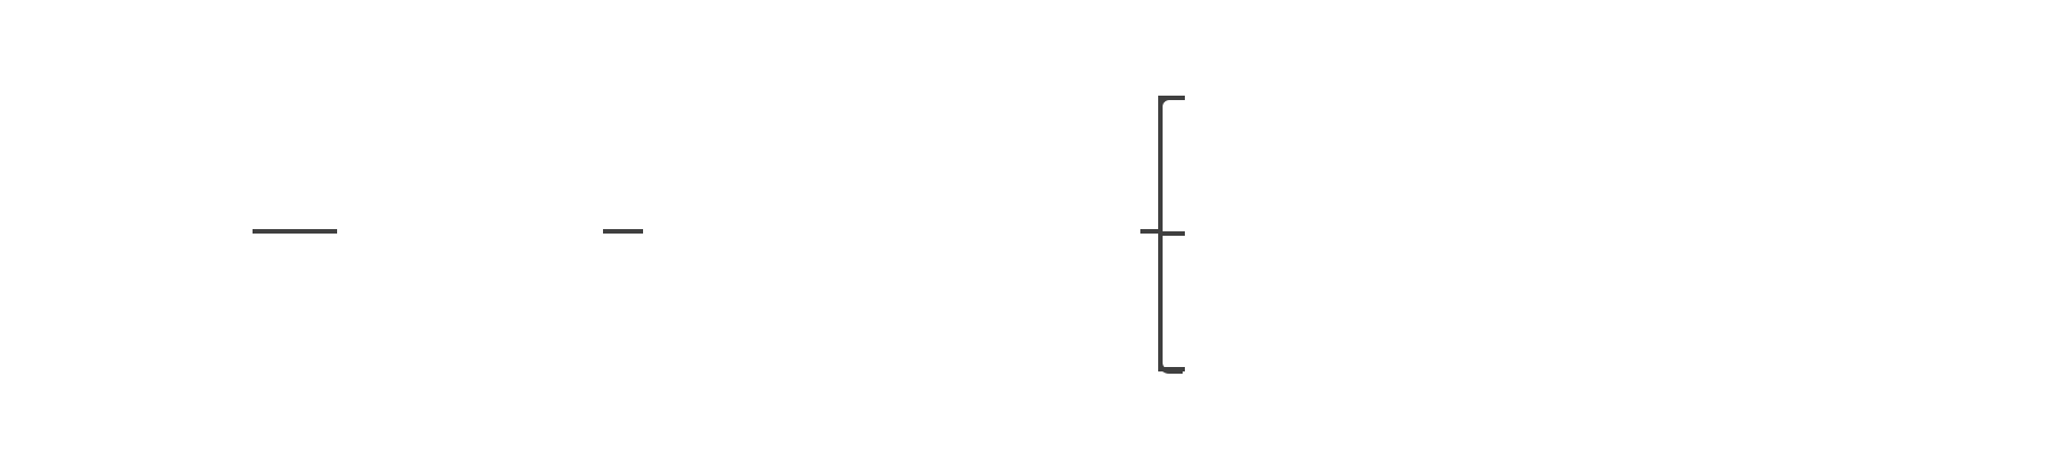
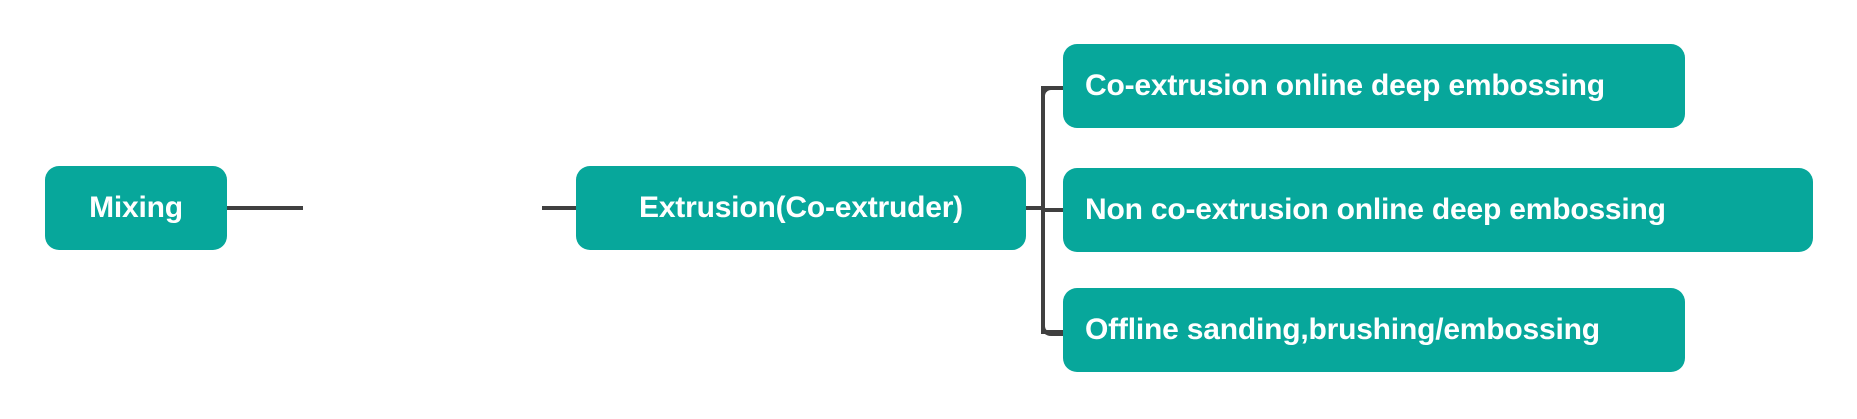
+ Mixing
+ Extrusion(Co-extruder)
+ Co-extrusion online deep embossing
+ Non co-extrusion online deep embossing
+ Offline sanding,brushing/embossing
